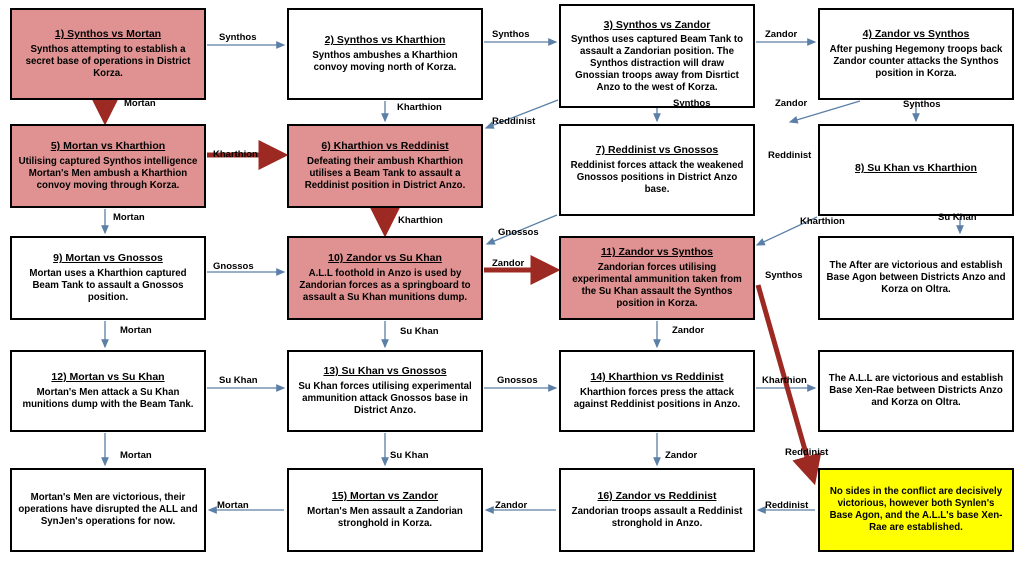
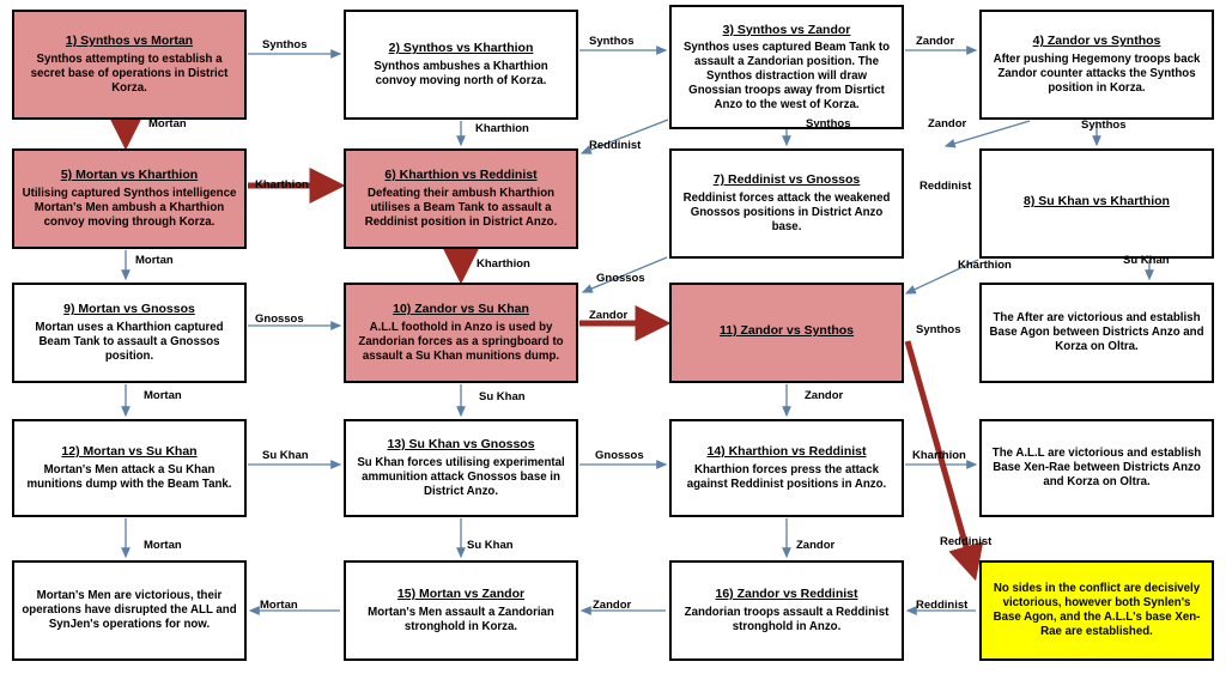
  1) Synthos vs Mortan
  Synthos attempting to establish a secret base of operations in District Korza.
  2) Synthos vs Kharthion
  Synthos ambushes a Kharthion convoy moving north of Korza.
  3) Synthos vs Zandor
  Synthos uses captured Beam Tank to assault a Zandorian position. The Synthos distraction will draw Gnossian troops away from Disrtict Anzo to the west of Korza.
  4) Zandor vs Synthos
  After pushing Hegemony troops back Zandor counter attacks the Synthos position in Korza.
  5) Mortan vs Kharthion
  Utilising captured Synthos intelligence Mortan's Men ambush a Kharthion convoy moving through Korza.
  6) Kharthion vs Reddinist
  Defeating their ambush Kharthion utilises a Beam Tank to assault a Reddinist position in District Anzo.
  7) Reddinist vs Gnossos
  Reddinist forces attack the weakened Gnossos positions in District Anzo base.
  8) Su Khan vs Kharthion
  9) Mortan vs Gnossos
  Mortan uses a Kharthion captured Beam Tank to assault a Gnossos position.
  10) Zandor vs Su Khan
  A.L.L foothold in Anzo is used by Zandorian forces as a springboard to assault a Su Khan munitions dump.
  11) Zandor vs Synthos
- Zandorian forces utilising experimental ammunition taken from the Su Khan assault the Synthos position in Korza.
  The After are victorious and establish Base Agon between Districts Anzo and Korza on Oltra.
  12) Mortan vs Su Khan
  Mortan's Men attack a Su Khan munitions dump with the Beam Tank.
  13) Su Khan vs Gnossos
  Su Khan forces utilising experimental ammunition attack Gnossos base in District Anzo.
  14) Kharthion vs Reddinist
  Kharthion forces press the attack against Reddinist positions in Anzo.
  The A.L.L are victorious and establish Base Xen-Rae between Districts Anzo and Korza on Oltra.
  Mortan's Men are victorious, their operations have disrupted the ALL and SynJen's operations for now.
  15) Mortan vs Zandor
  Mortan's Men assault a Zandorian stronghold in Korza.
  16) Zandor vs Reddinist
  Zandorian troops assault a Reddinist stronghold in Anzo.
  No sides in the conflict are decisively victorious, however both Synlen's Base Agon, and the A.L.L's base Xen-Rae are established.
  Synthos
  Synthos
  Zandor
  Kharthion
  Synthos
  Zandor
  Synthos
  Mortan
  Reddinist
  Kharthion
  Reddinist
  Mortan
  Kharthion
  Gnossos
  Kharthion
  Su Khan
  Gnossos
  Zandor
  Synthos
  Mortan
  Su Khan
  Zandor
  Su Khan
  Gnossos
  Kharthion
  Mortan
  Su Khan
  Zandor
  Reddinist
  Mortan
  Zandor
  Reddinist
